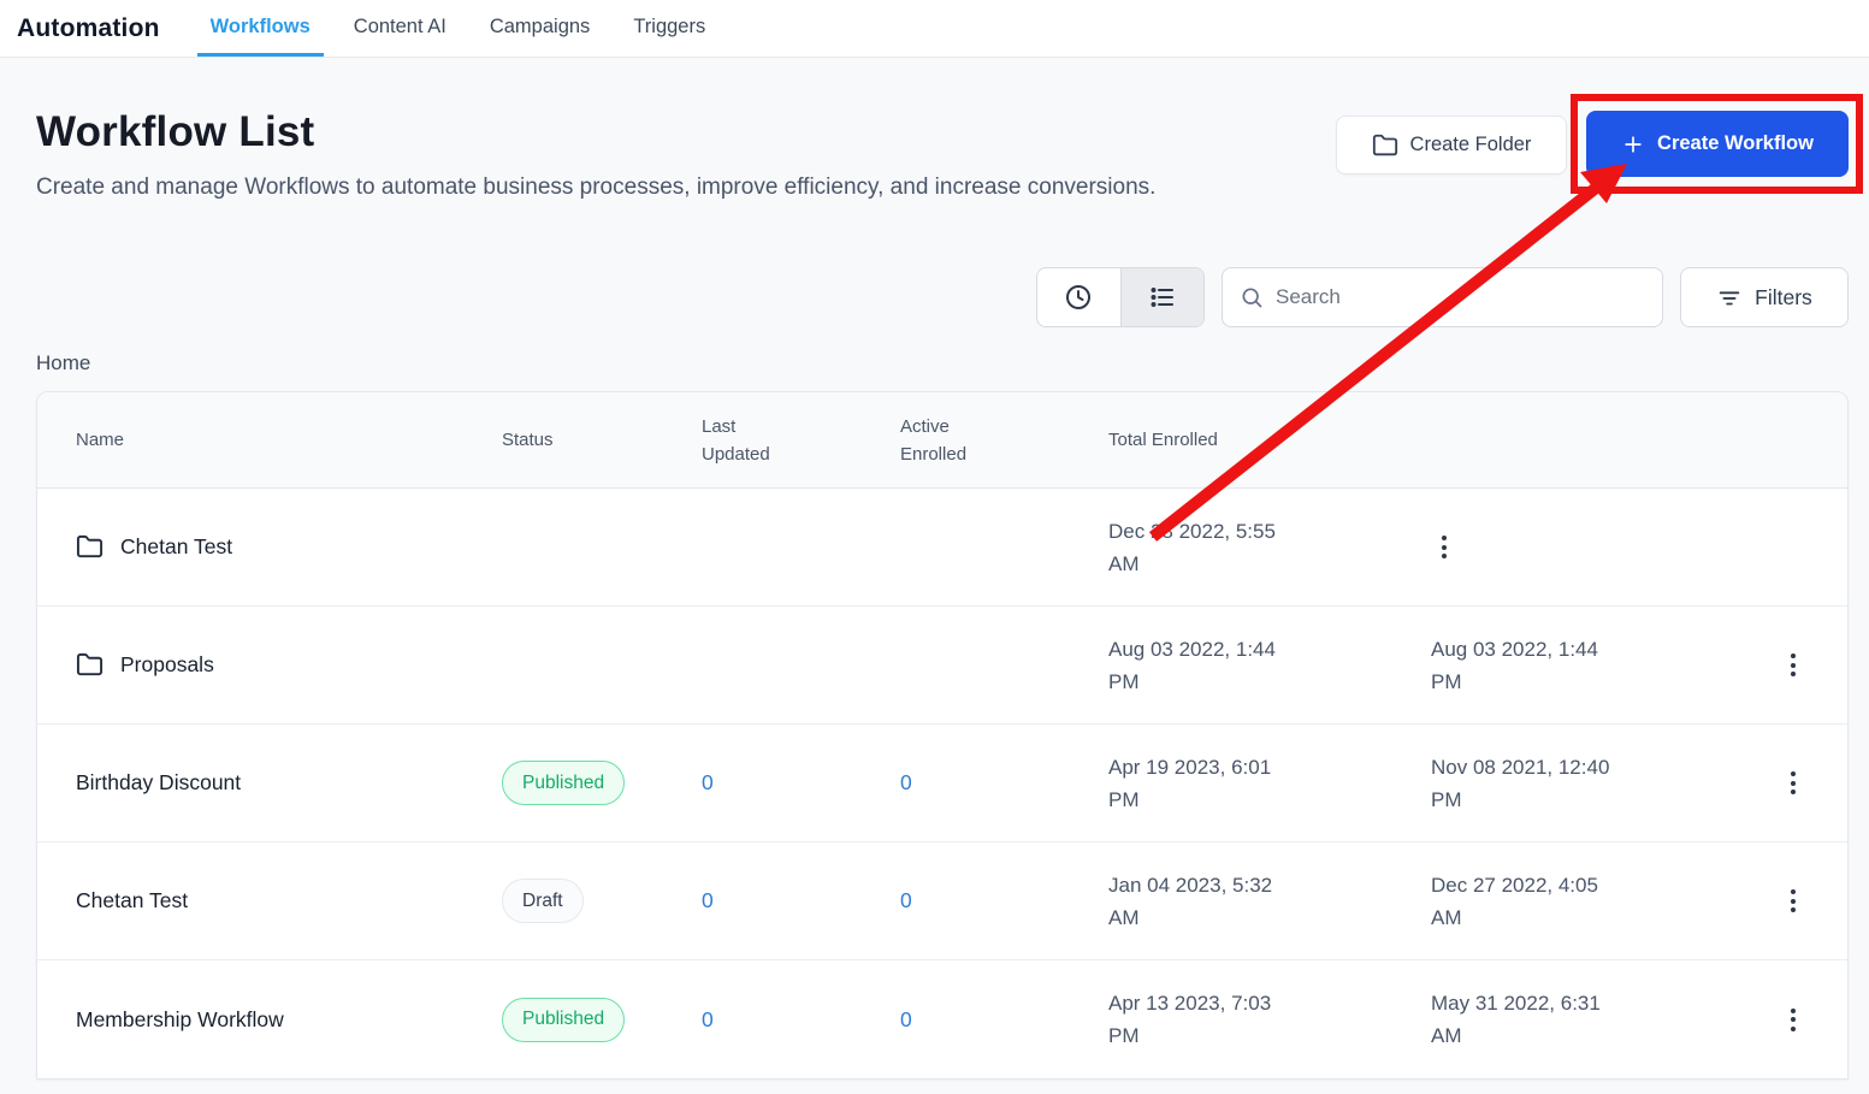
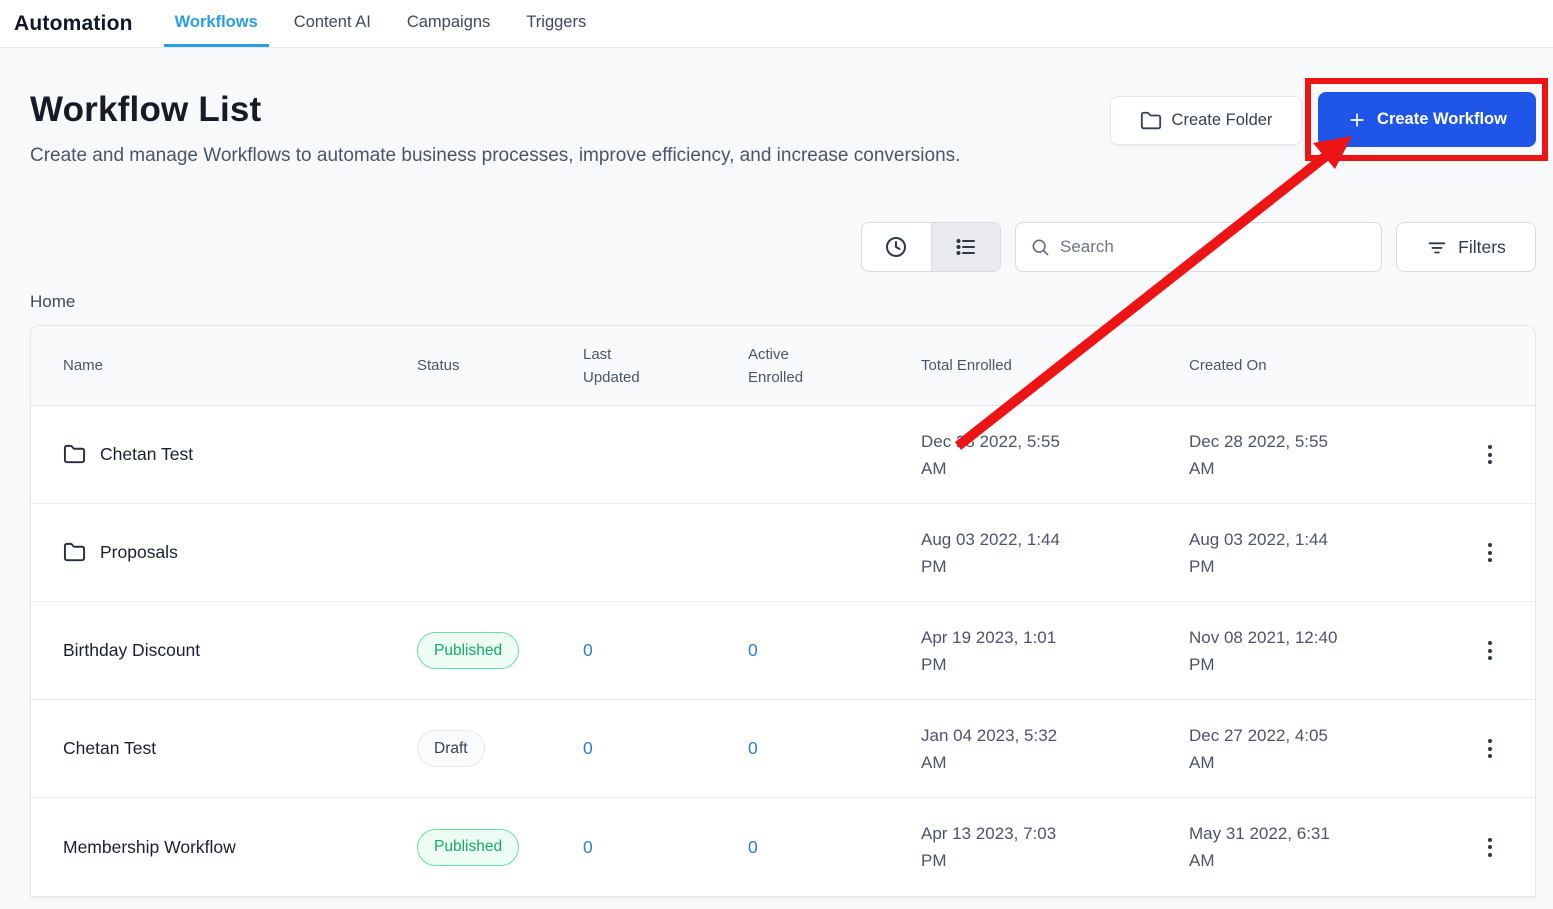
  Automation
  Workflows
  Content AI
  Campaigns
  Triggers
  Workflow List
  Create and manage Workflows to automate business processes, improve efficiency, and increase conversions.
  Create Folder
  Create Workflow
  Search
  Filters
  Home
  Name
  Status
  Last Updated
  Active Enrolled
  Total Enrolled
+ Created On
  Chetan Test
  Dec 2022, 5:55 AM
+ Dec 28 2022, 5:55 AM
  Proposals
  Aug 03 2022, 1:44 PM
  Aug 03 2022, 1:44 PM
  Birthday Discount
  Published
  0
  0
- Apr 19 2023, 6:01 PM
+ Apr 19 2023, 1:01 PM
  Nov 08 2021, 12:40 PM
  Chetan Test
  Draft
  0
  0
  Jan 04 2023, 5:32 AM
  Dec 27 2022, 4:05 AM
  Membership Workflow
  Published
  0
  0
  Apr 13 2023, 7:03 PM
  May 31 2022, 6:31 AM
